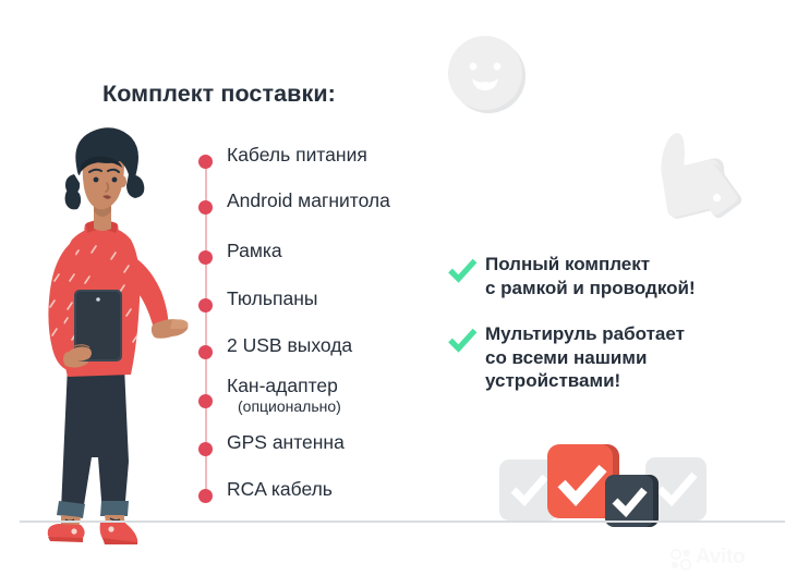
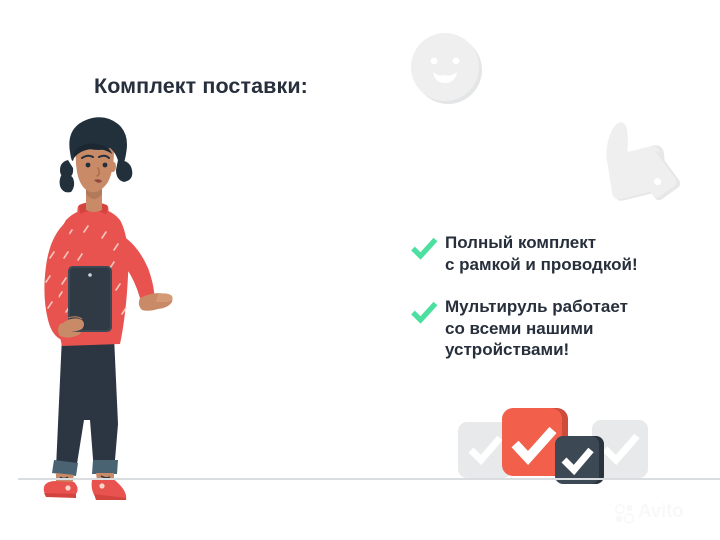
  Комплект поставки:
- Кабель питания
- Android магнитола
- Рамка
- Тюльпаны
- 2 USB выхода
- Кан-адаптер
- (опционально)
- GPS антенна
- RCA кабель
  Полный комплект
  с рамкой и проводкой!
  Мультируль работает
  со всеми нашими
  устройствами!
